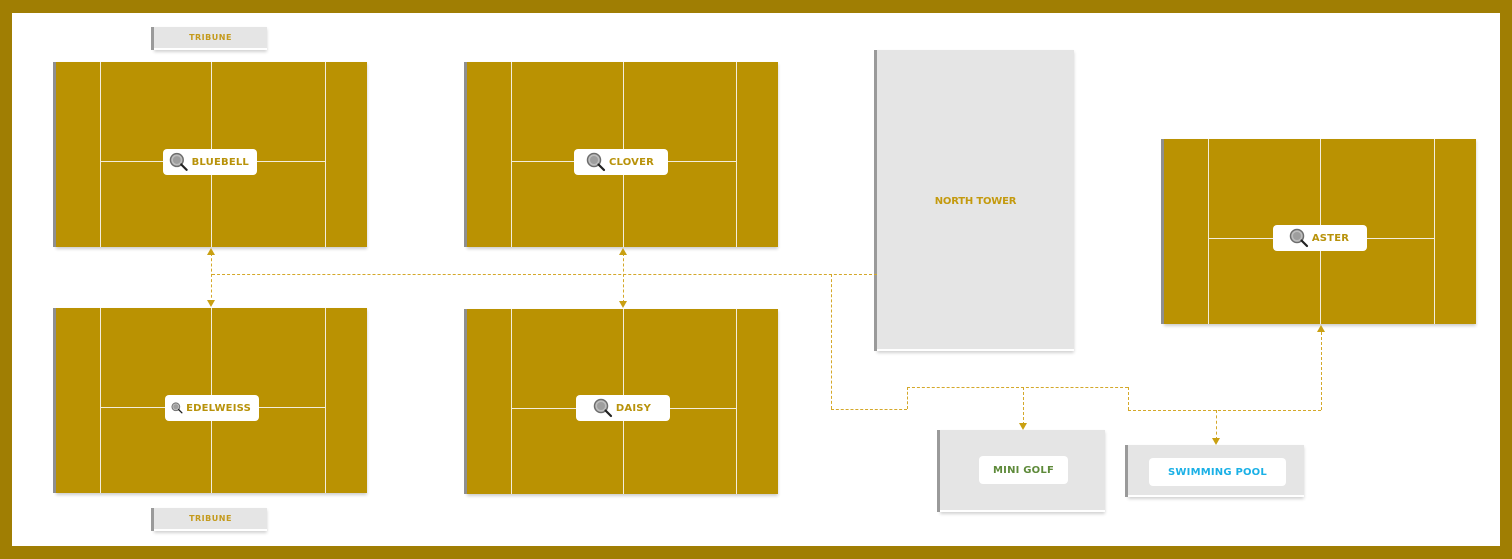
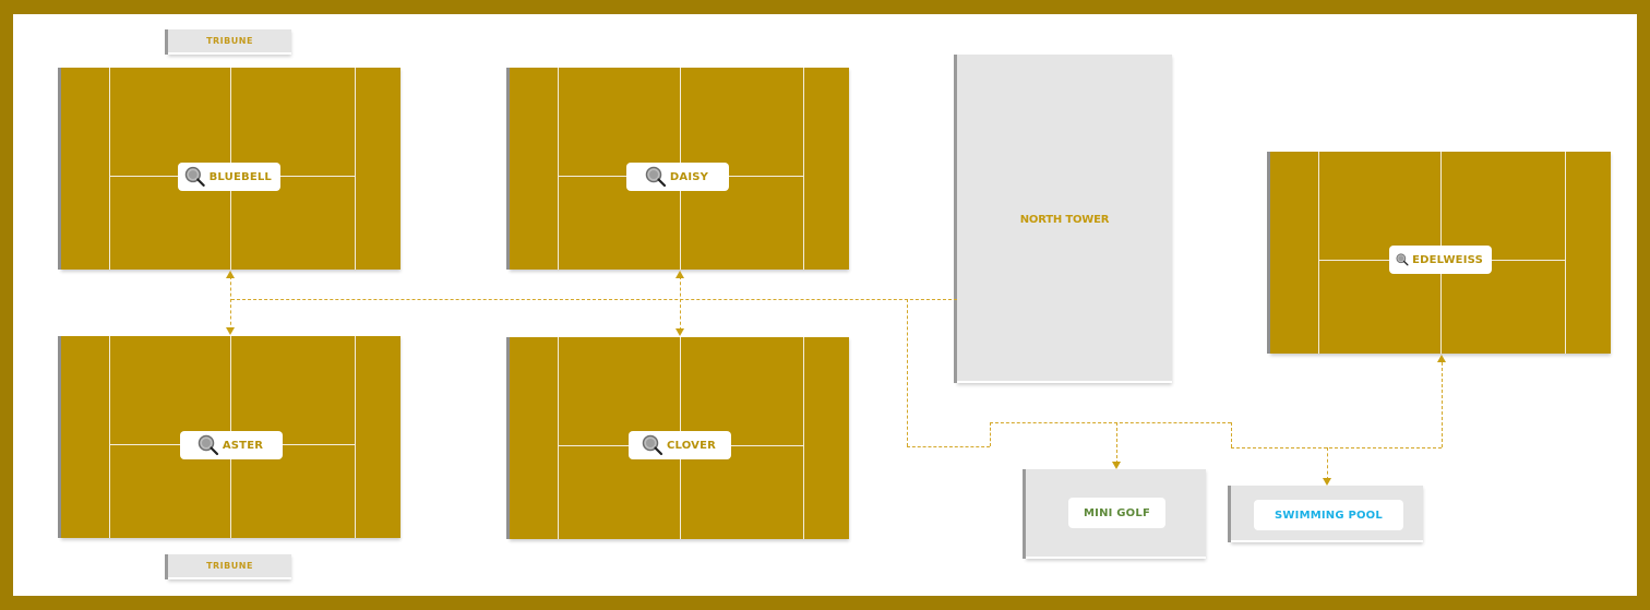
  TRIBUNE
  TRIBUNE
  BLUEBELL
- CLOVER
+ DAISY
- EDELWEISS
+ ASTER
- DAISY
+ CLOVER
- ASTER
+ EDELWEISS
  NORTH TOWER
  MINI GOLF
  SWIMMING POOL
